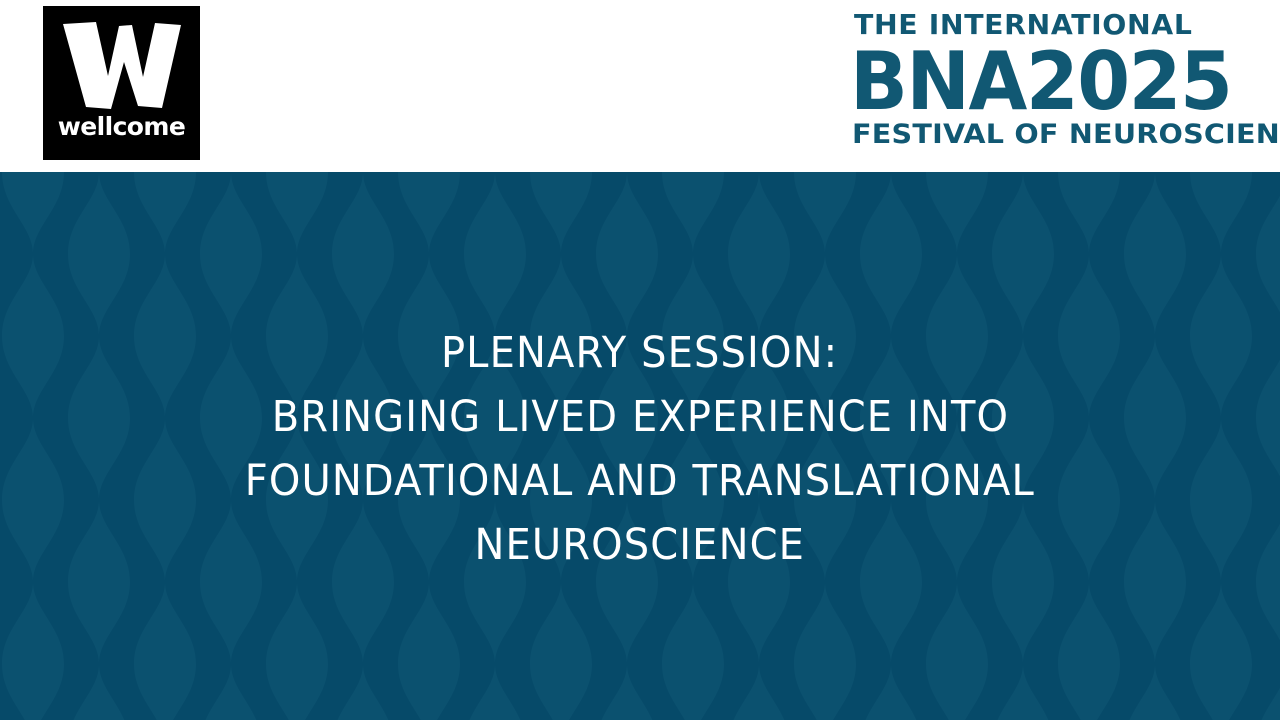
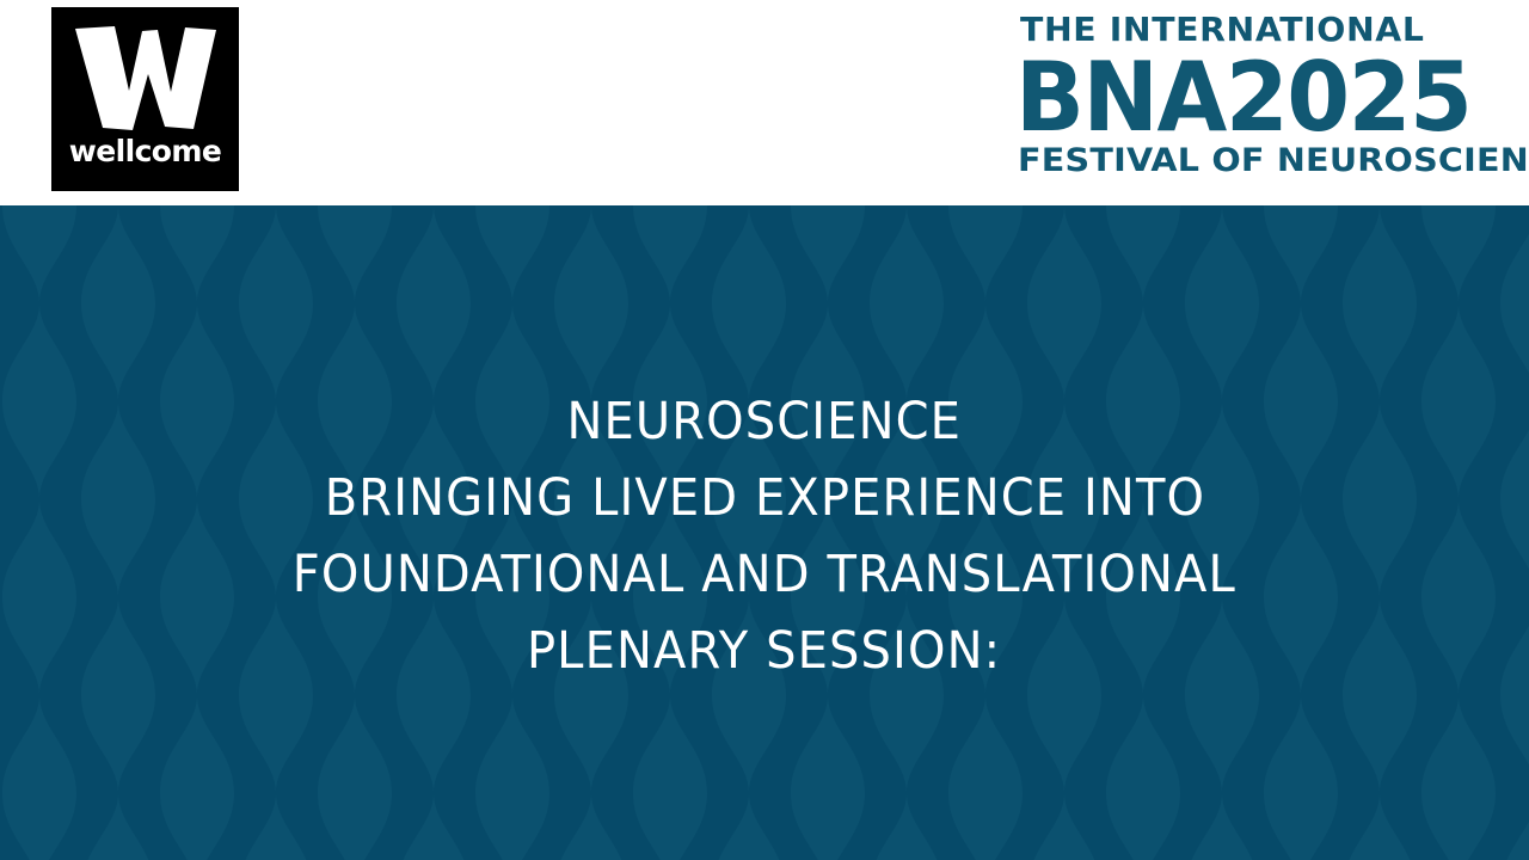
  wellcome
  THE INTERNATIONAL
  BNA2025
  FESTIVAL OF NEUROSCIEN
- PLENARY SESSION:
+ NEUROSCIENCE
  BRINGING LIVED EXPERIENCE INTO
  FOUNDATIONAL AND TRANSLATIONAL
- NEUROSCIENCE
+ PLENARY SESSION:
